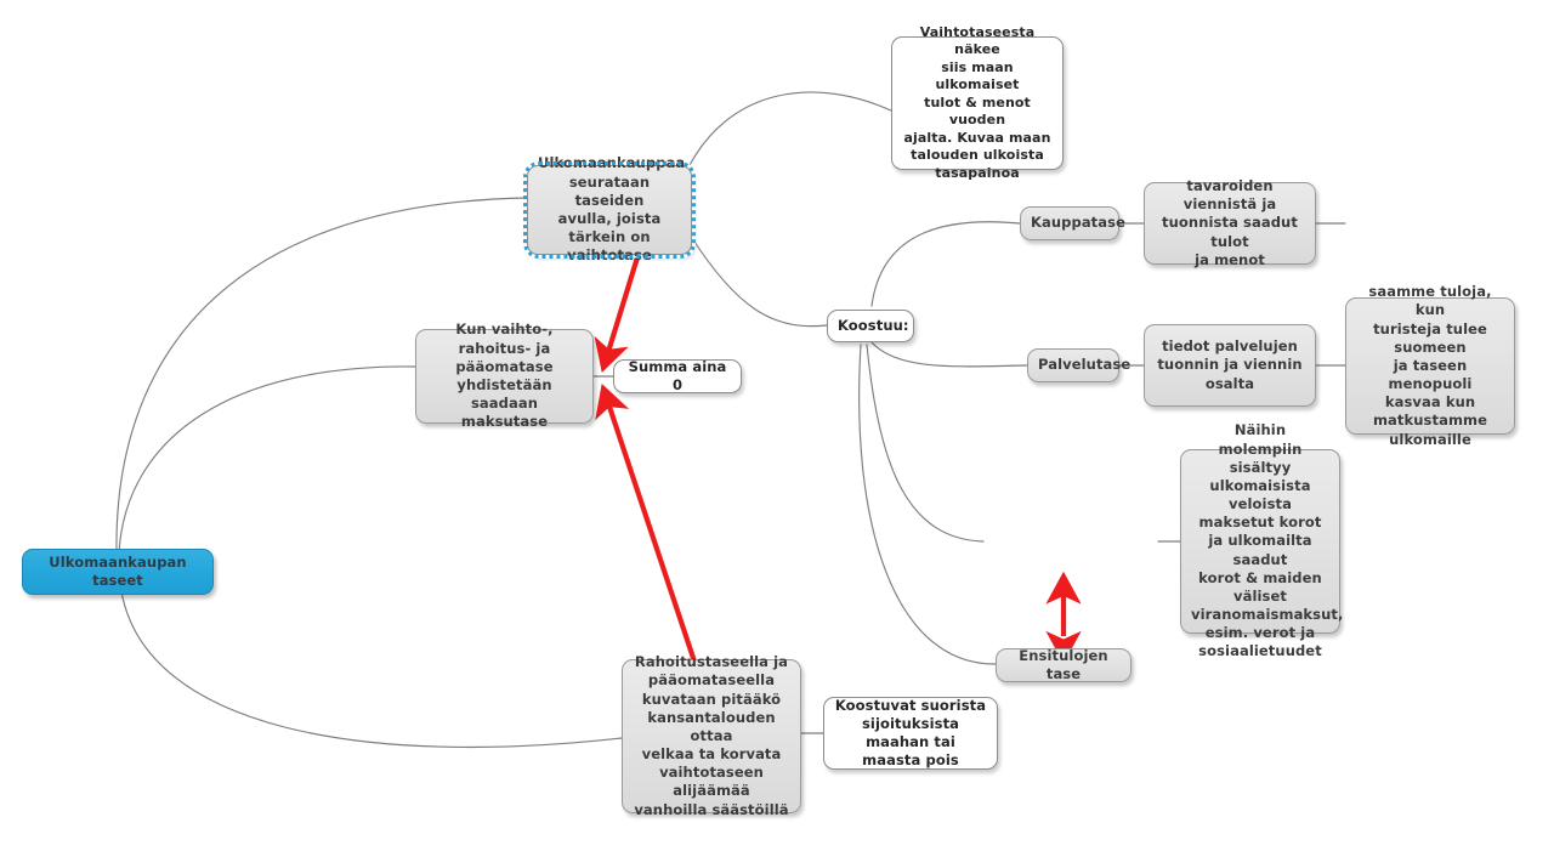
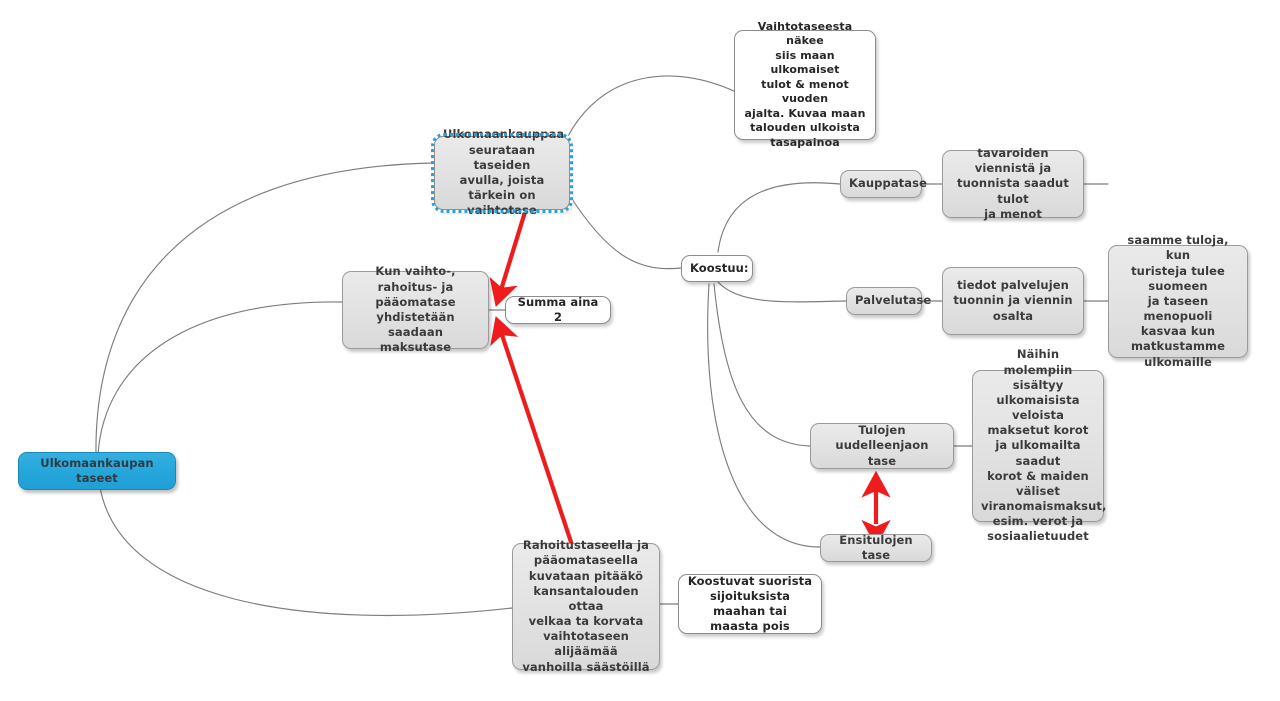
  Ulkomaankaupan
  taseet
  Ulkomaankauppaa
  seurataan taseiden
  avulla, joista tärkein on
  vaihtotase
  Vaihtotaseesta näkee
  siis maan ulkomaiset
  tulot & menot vuoden
  ajalta. Kuvaa maan
  talouden ulkoista
  tasapainoa
  Koostuu:
  Kauppatase
  tavaroiden viennistä ja
  tuonnista saadut tulot
  ja menot
  Palvelutase
  tiedot palvelujen
  tuonnin ja viennin
  osalta
  saamme tuloja, kun
  turisteja tulee suomeen
  ja taseen menopuoli
  kasvaa kun
  matkustamme
  ulkomaille
+ Tulojen uudelleenjaon
+ tase
  Näihin molempiin
  sisältyy ulkomaisista
  veloista maksetut korot
  ja ulkomailta saadut
  korot & maiden väliset
  viranomaismaksut,
  esim. verot ja
  sosiaalietuudet
  Ensitulojen tase
  Kun vaihto-, rahoitus- ja
  pääomatase
  yhdistetään saadaan
  maksutase
- Summa aina 0
+ Summa aina 2
  Rahoitustaseella ja
  pääomataseella
  kuvataan pitääkö
  kansantalouden ottaa
  velkaa ta korvata
  vaihtotaseen alijäämää
  vanhoilla säästöillä
  Koostuvat suorista
  sijoituksista maahan tai
  maasta pois
